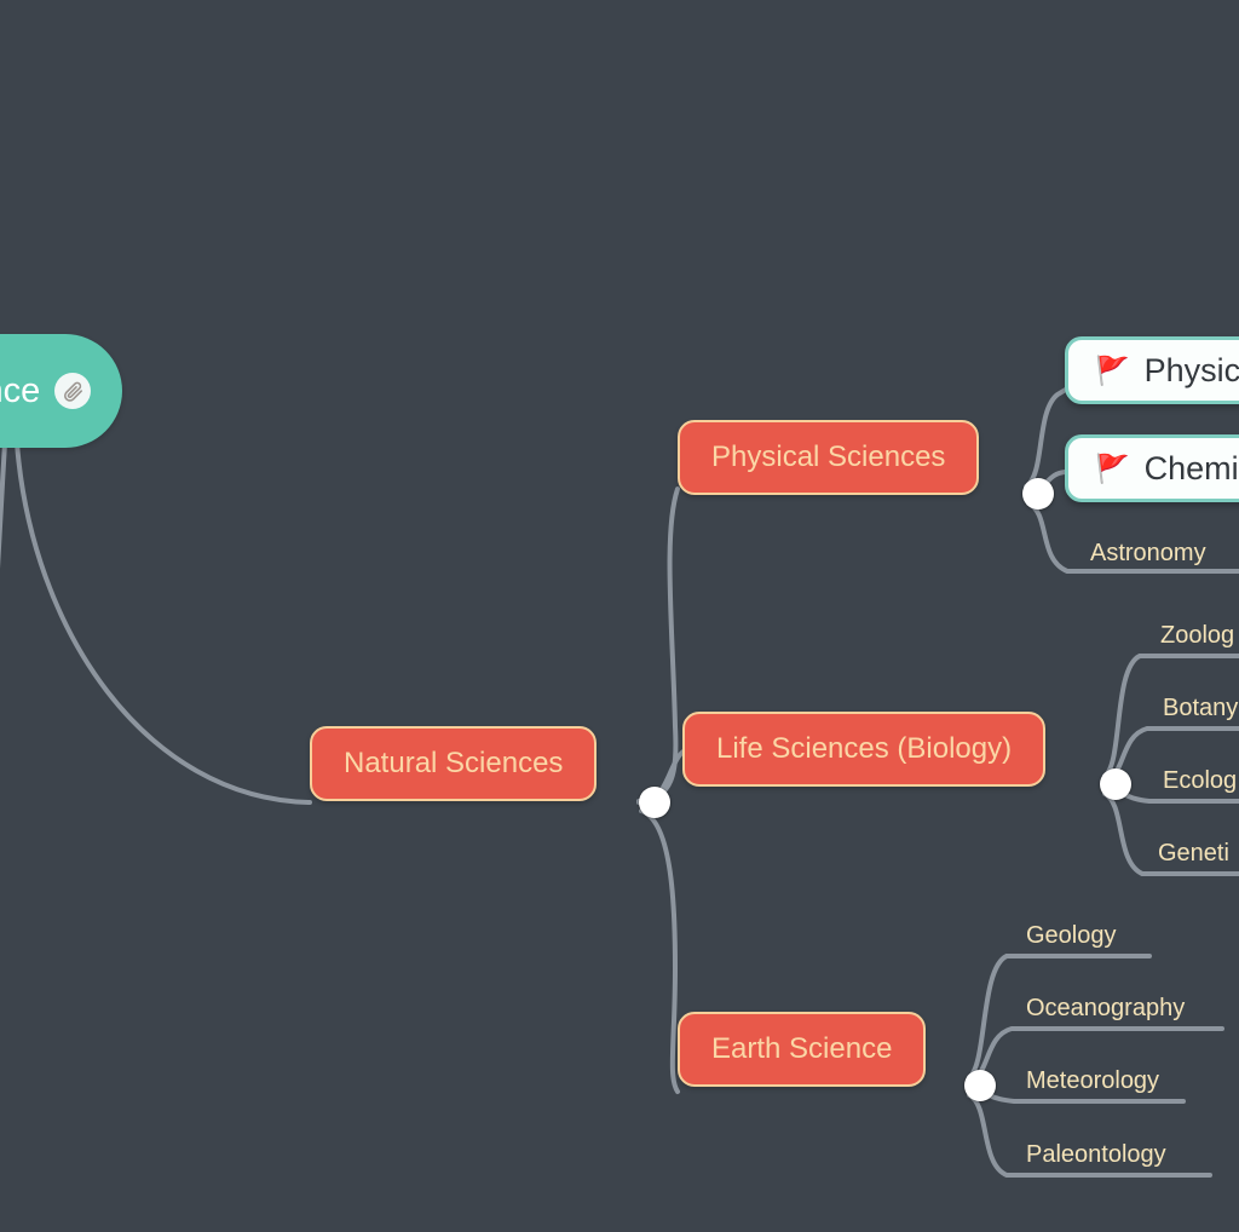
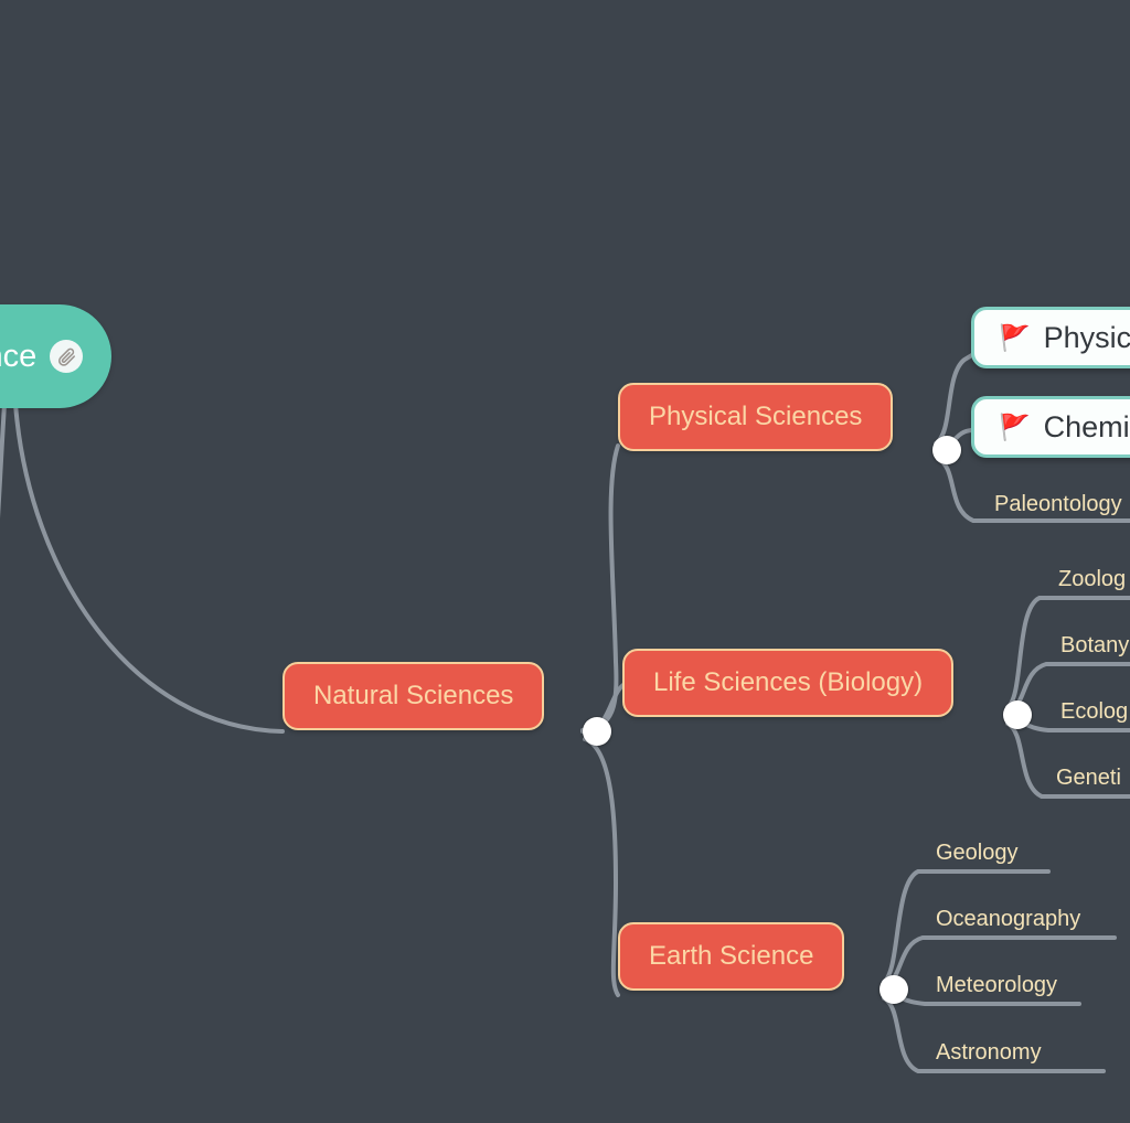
  Natural Sciences
  Physical Sciences
  🚩
  Physic
  🚩
  Chemi
- Astronomy
+ Paleontology
  Life Sciences (Biology)
  Zoolog
  Botany
  Ecolog
  Geneti
  Earth Science
  Geology
  Oceanography
  Meteorology
- Paleontology
+ Astronomy
